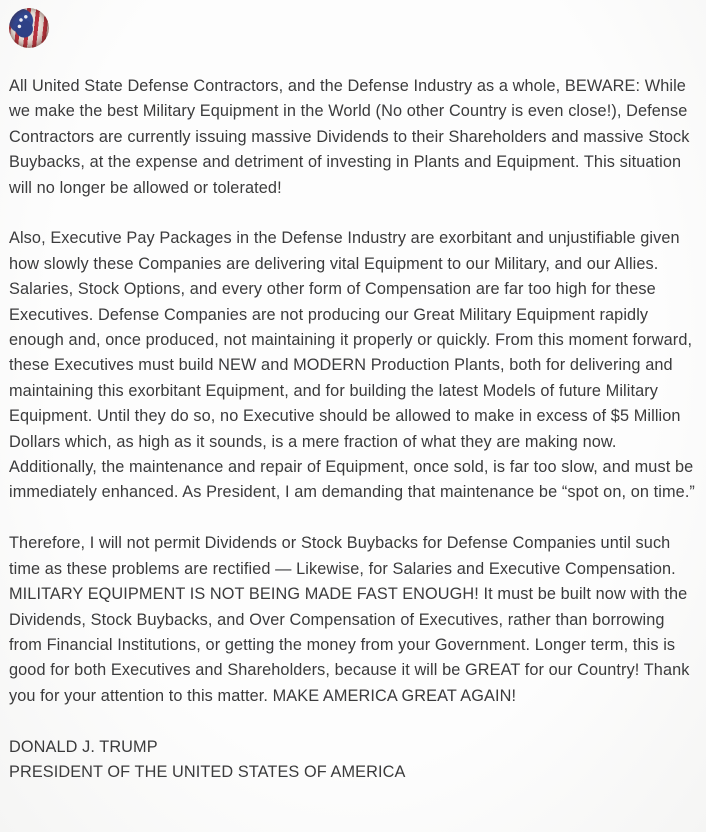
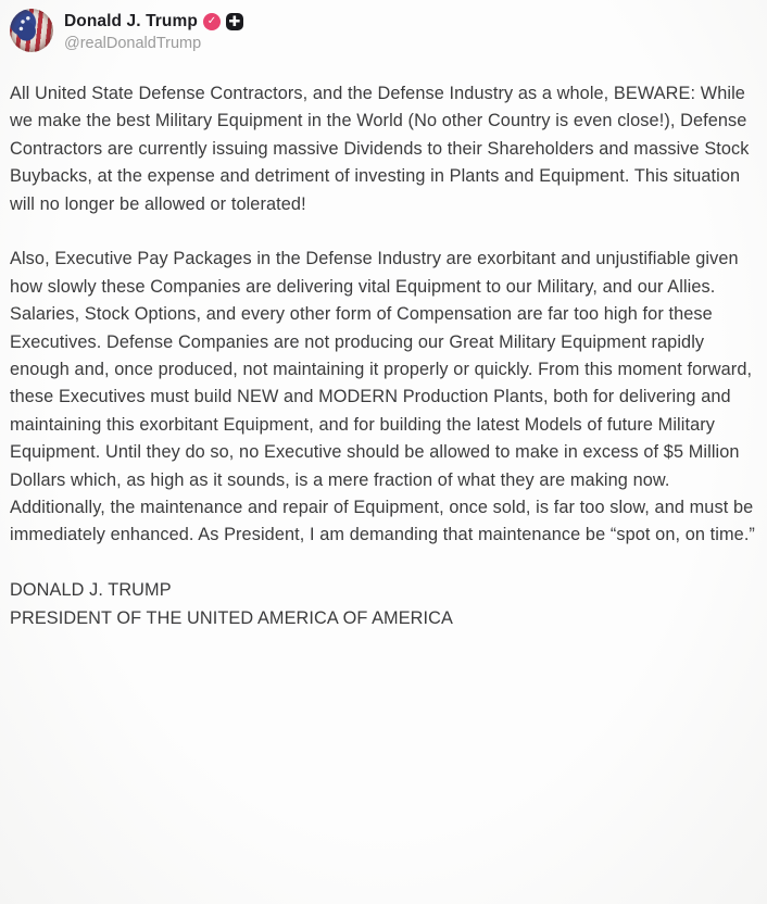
+ Donald J. Trump
+ ✓
+ ✚
+ @realDonaldTrump
  All United State Defense Contractors, and the Defense Industry as a whole, BEWARE: While we make the best Military Equipment in the World (No other Country is even close!), Defense Contractors are currently issuing massive Dividends to their Shareholders and massive Stock Buybacks, at the expense and detriment of investing in Plants and Equipment. This situation will no longer be allowed or tolerated!
  Also, Executive Pay Packages in the Defense Industry are exorbitant and unjustifiable given how slowly these Companies are delivering vital Equipment to our Military, and our Allies. Salaries, Stock Options, and every other form of Compensation are far too high for these Executives. Defense Companies are not producing our Great Military Equipment rapidly enough and, once produced, not maintaining it properly or quickly. From this moment forward, these Executives must build NEW and MODERN Production Plants, both for delivering and maintaining this exorbitant Equipment, and for building the latest Models of future Military Equipment. Until they do so, no Executive should be allowed to make in excess of $5 Million Dollars which, as high as it sounds, is a mere fraction of what they are making now. Additionally, the maintenance and repair of Equipment, once sold, is far too slow, and must be immediately enhanced. As President, I am demanding that maintenance be “spot on, on time.”
- Therefore, I will not permit Dividends or Stock Buybacks for Defense Companies until such time as these problems are rectified — Likewise, for Salaries and Executive Compensation. MILITARY EQUIPMENT IS NOT BEING MADE FAST ENOUGH! It must be built now with the Dividends, Stock Buybacks, and Over Compensation of Executives, rather than borrowing from Financial Institutions, or getting the money from your Government. Longer term, this is good for both Executives and Shareholders, because it will be GREAT for our Country! Thank you for your attention to this matter. MAKE AMERICA GREAT AGAIN!
  DONALD J. TRUMP
- PRESIDENT OF THE UNITED STATES OF AMERICA
+ PRESIDENT OF THE UNITED AMERICA OF AMERICA
